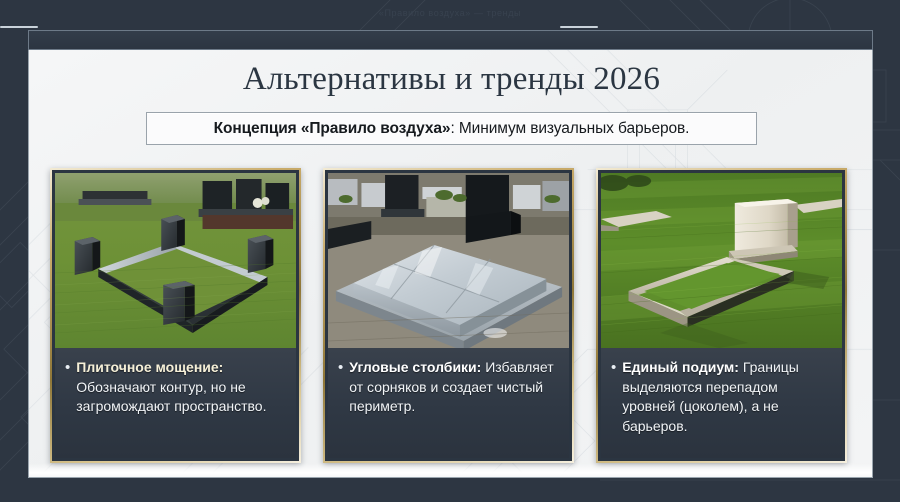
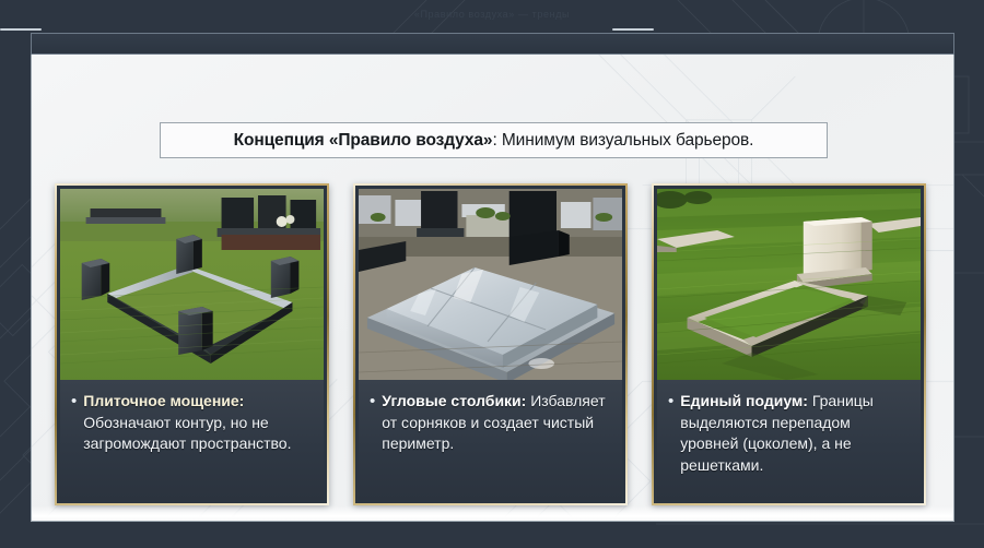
- Альтернативы и тренды 2026
  Концепция «Правило воздуха»: Минимум визуальных барьеров.
  •
  Плиточное мощение: Обозначают контур, но не загромождают пространство.
  •
  Угловые столбики: Избавляет от сорняков и создает чистый периметр.
  •
- Единый подиум: Границы выделяются перепадом уровней (цоколем), а не барьеров.
+ Единый подиум: Границы выделяются перепадом уровней (цоколем), а не решетками.
